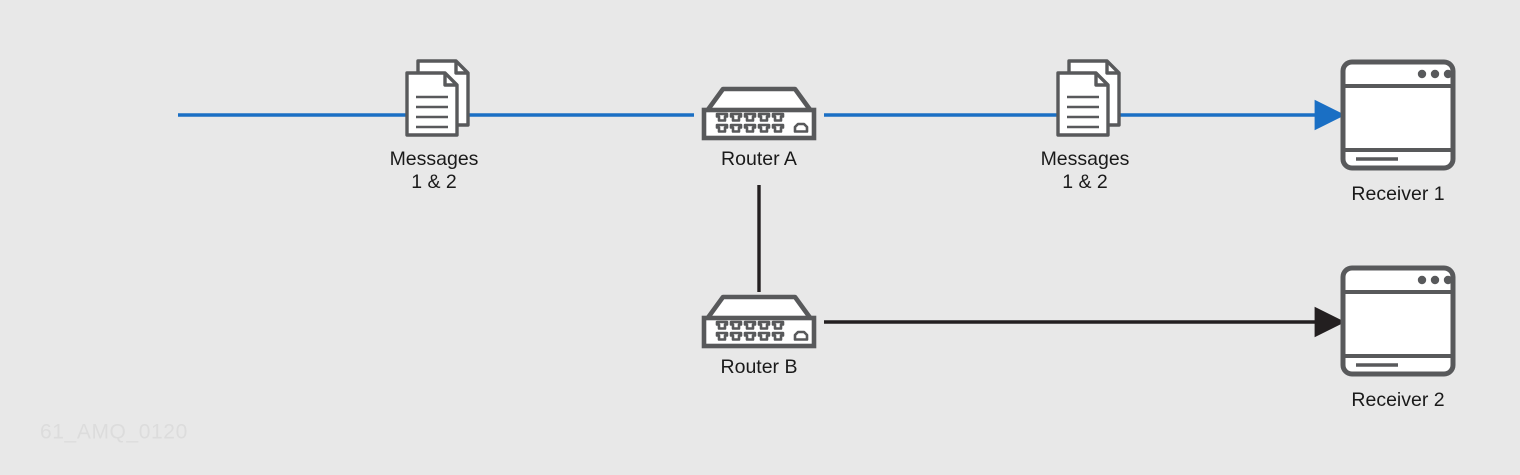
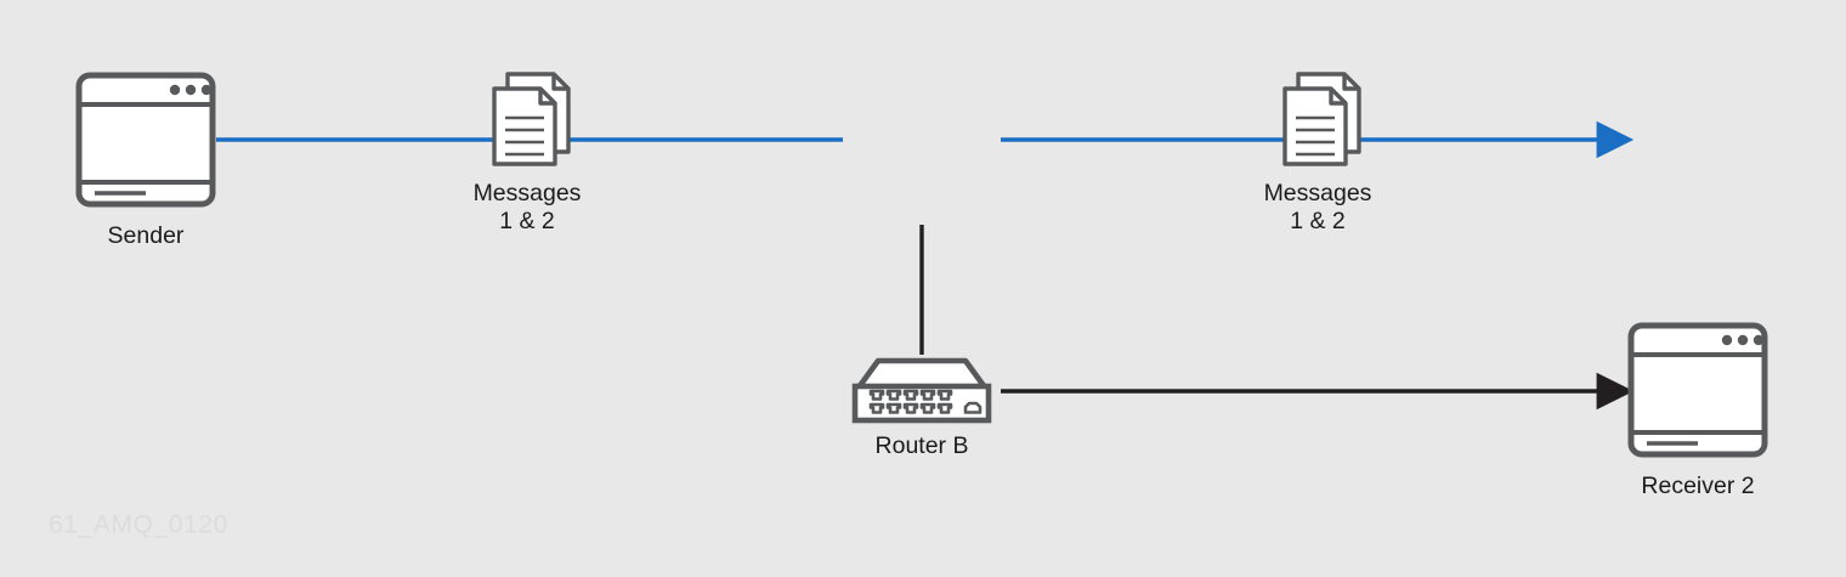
+ Sender
  Messages
  1 & 2
- Router A
  Messages
  1 & 2
- Receiver 1
  Router B
  Receiver 2
